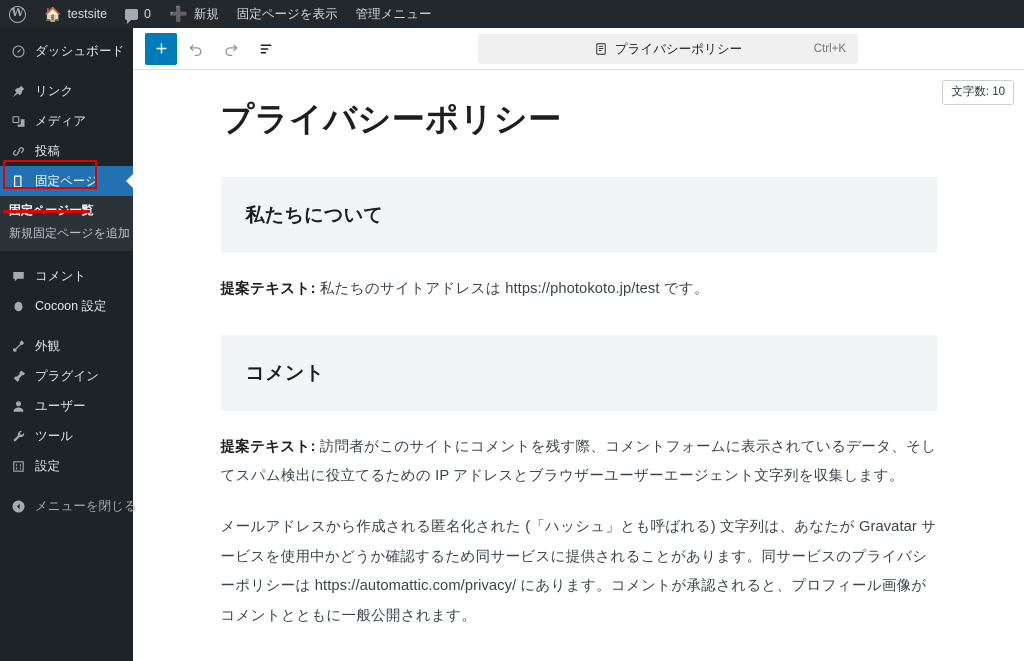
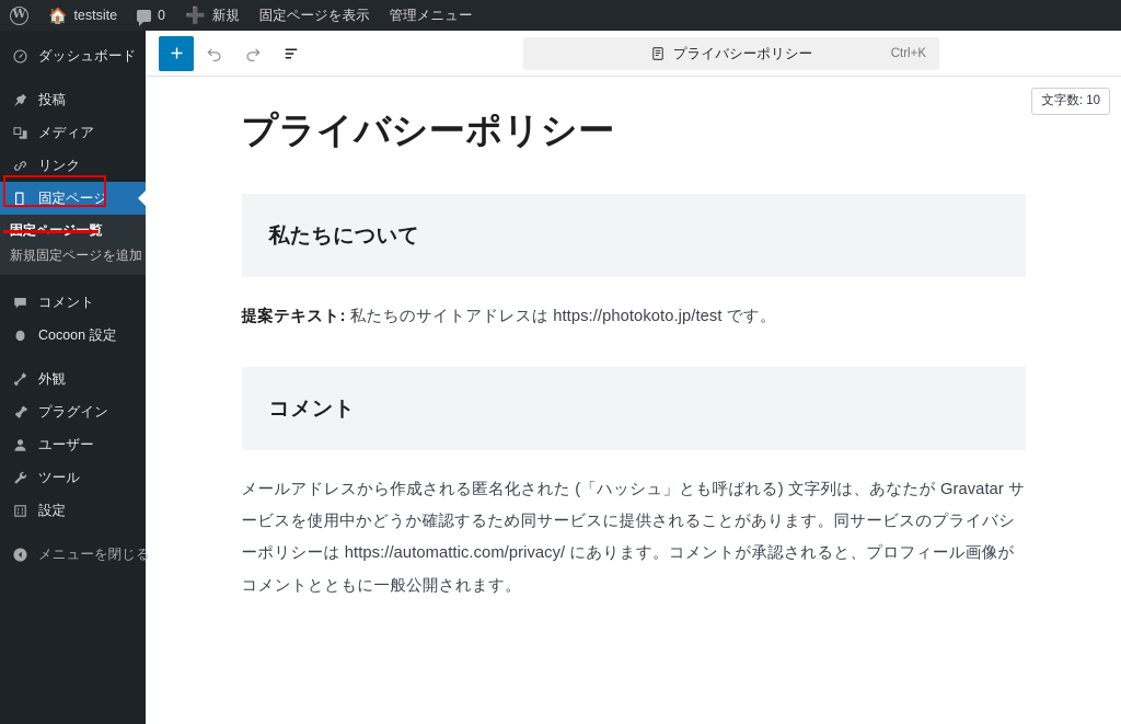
  🏠
  testsite
  0
  ➕
  新規
  固定ページを表示
  管理メニュー
  ダッシュボード
- リンク
+ 投稿
  メディア
- 投稿
+ リンク
  固定ページ
  新規固定ページを追加
  コメント
  Cocoon 設定
  外観
  プラグイン
  ユーザー
  ツール
  設定
  メニューを閉じる
  プライバシーポリシー
  Ctrl+K
  文字数: 10
  プライバシーポリシー
  私たちについて
  提案テキスト: 私たちのサイトアドレスは https://photokoto.jp/test です。
  コメント
- 提案テキスト: 訪問者がこのサイトにコメントを残す際、コメントフォームに表示されているデータ、そしてスパム検出に役立てるための IP アドレスとブラウザーユーザーエージェント文字列を収集します。
  メールアドレスから作成される匿名化された (「ハッシュ」とも呼ばれる) 文字列は、あなたが Gravatar サービスを使用中かどうか確認するため同サービスに提供されることがあります。同サービスのプライバシーポリシーは https://automattic.com/privacy/ にあります。コメントが承認されると、プロフィール画像がコメントとともに一般公開されます。
